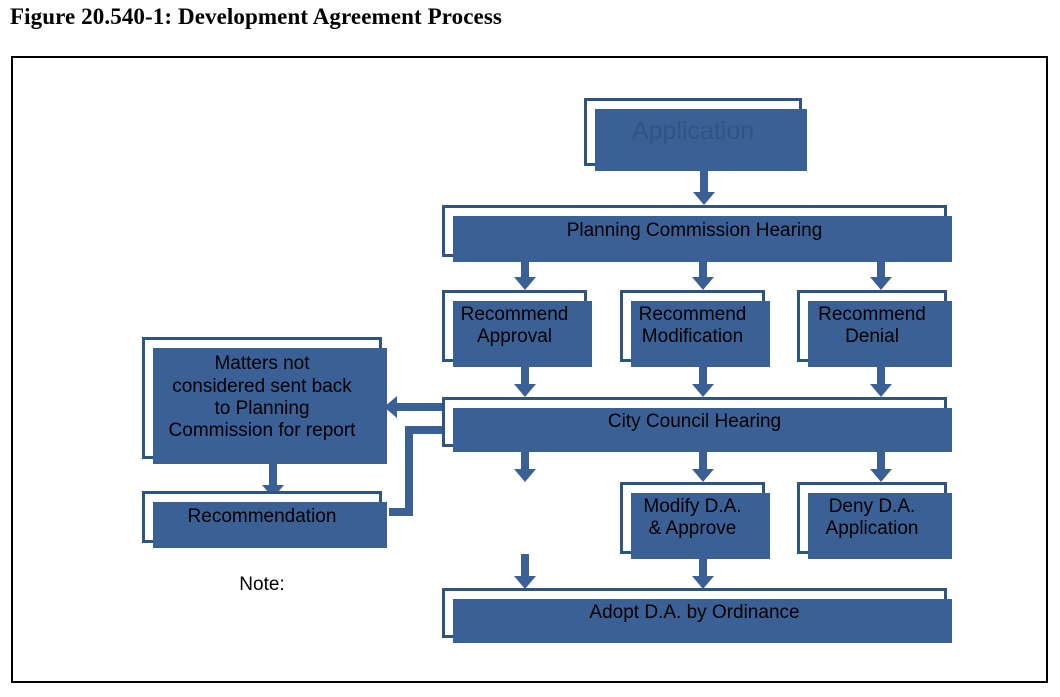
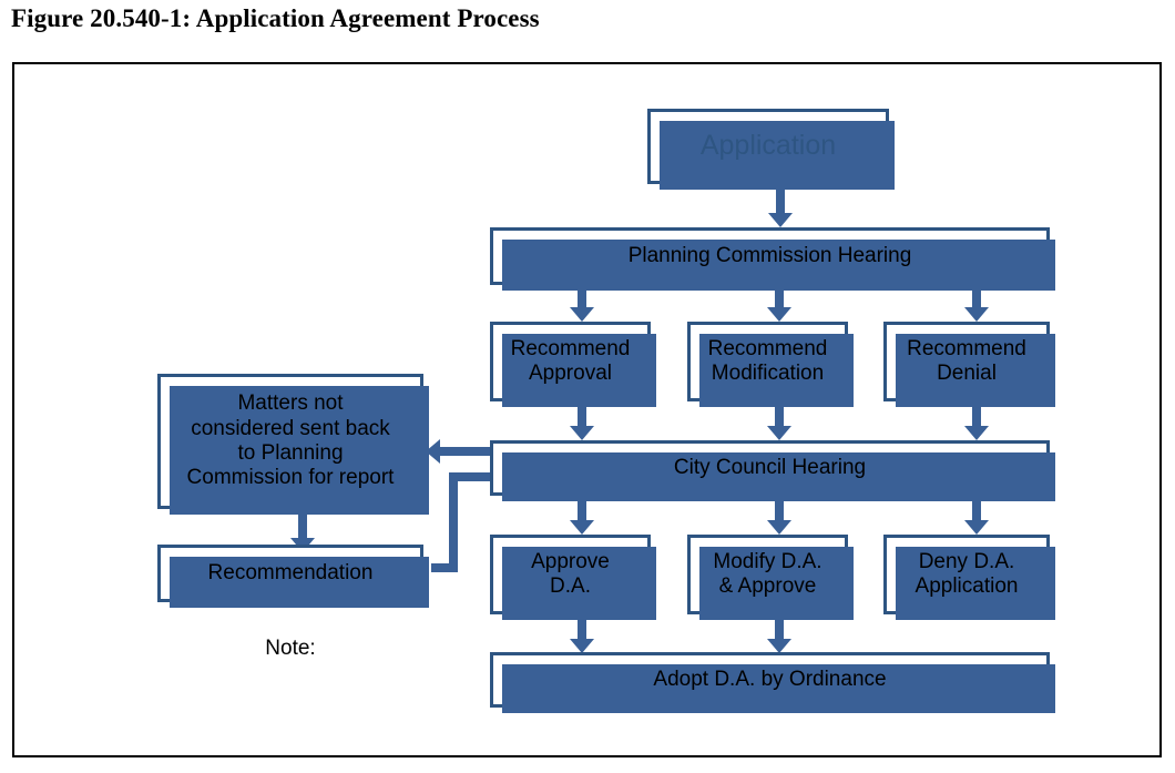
- Figure 20.540-1: Development Agreement Process
+ Figure 20.540-1: Application Agreement Process
  Planning Commission Hearing
  Recommend
  Approval
  Recommend
  Modification
  Recommend
  Denial
  Matters not
  considered sent back
  to Planning
  Commission for report
  Recommendation
  City Council Hearing
+ Approve
+ D.A.
  Modify D.A.
  & Approve
  Deny D.A.
  Application
  Adopt D.A. by Ordinance
  Note:
